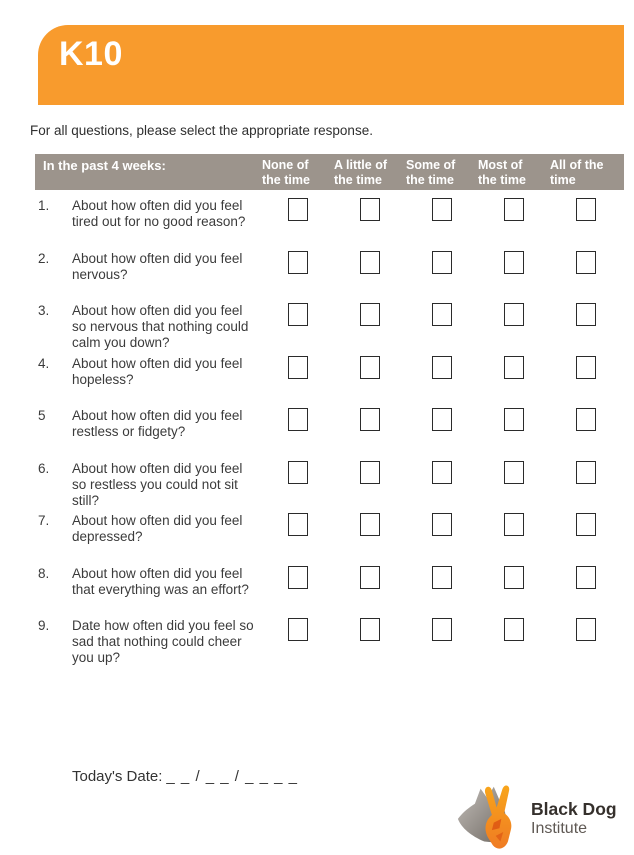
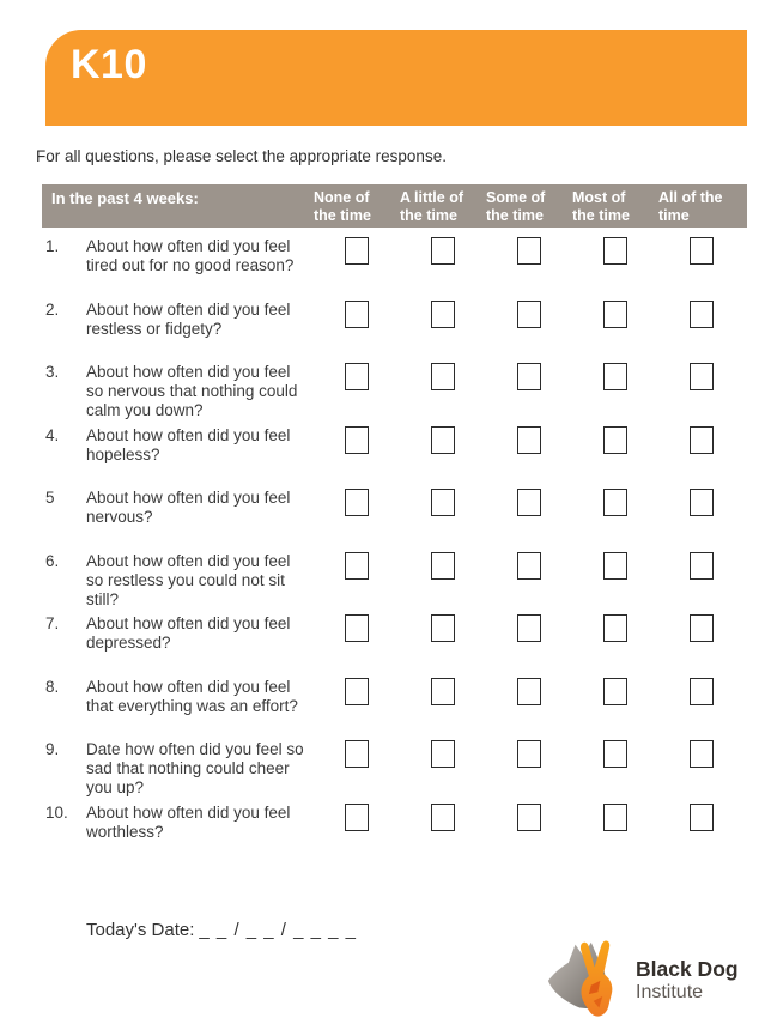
  K10
  For all questions, please select the appropriate response.
  In the past 4 weeks:
  None of
  the time
  A little of
  the time
  Some of
  the time
  Most of
  the time
  All of the
  time
  1.
  About how often did you feel tired out for no good reason?
  2.
- About how often did you feel nervous?
+ About how often did you feel restless or fidgety?
  3.
  About how often did you feel so nervous that nothing could calm you down?
  4.
  About how often did you feel hopeless?
  5
- About how often did you feel restless or fidgety?
+ About how often did you feel nervous?
  6.
  About how often did you feel so restless you could not sit still?
  7.
  About how often did you feel depressed?
  8.
  About how often did you feel that everything was an effort?
  9.
  Date how often did you feel so sad that nothing could cheer you up?
+ 10.
+ About how often did you feel worthless?
  Today's Date: _ _ / _ _ / _ _ _ _
  Black Dog
  Institute
